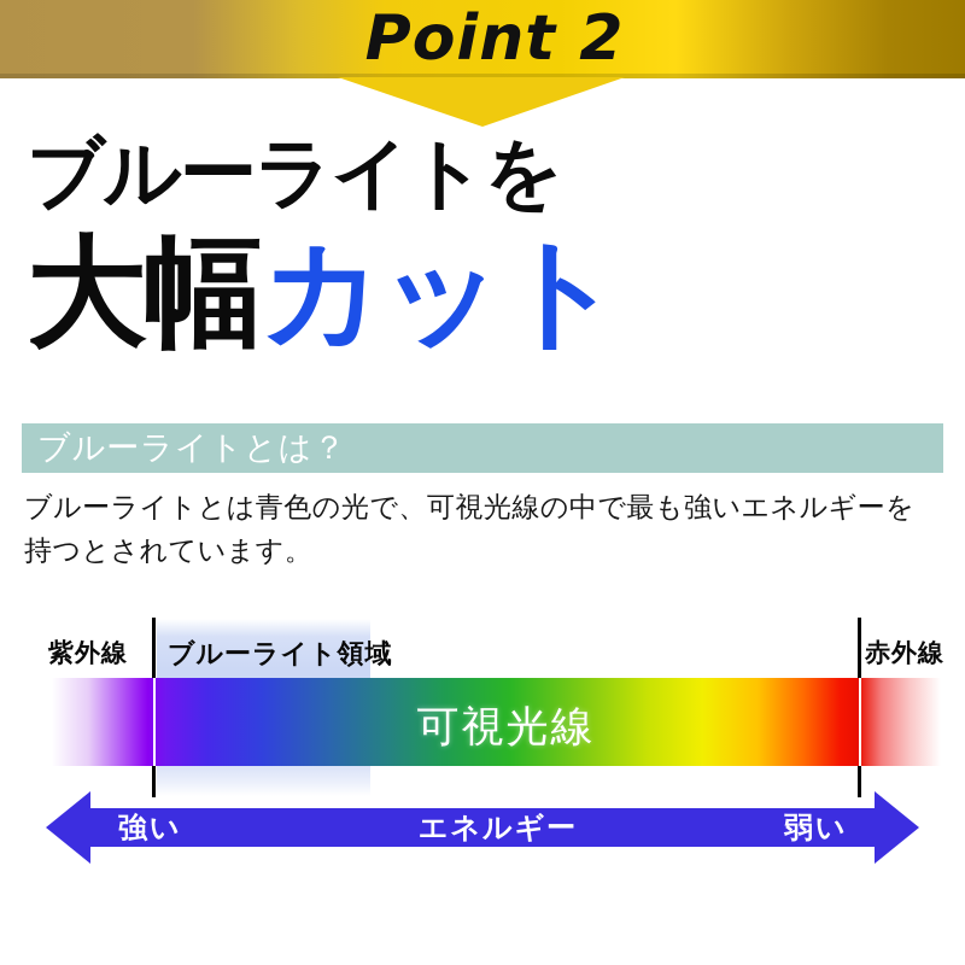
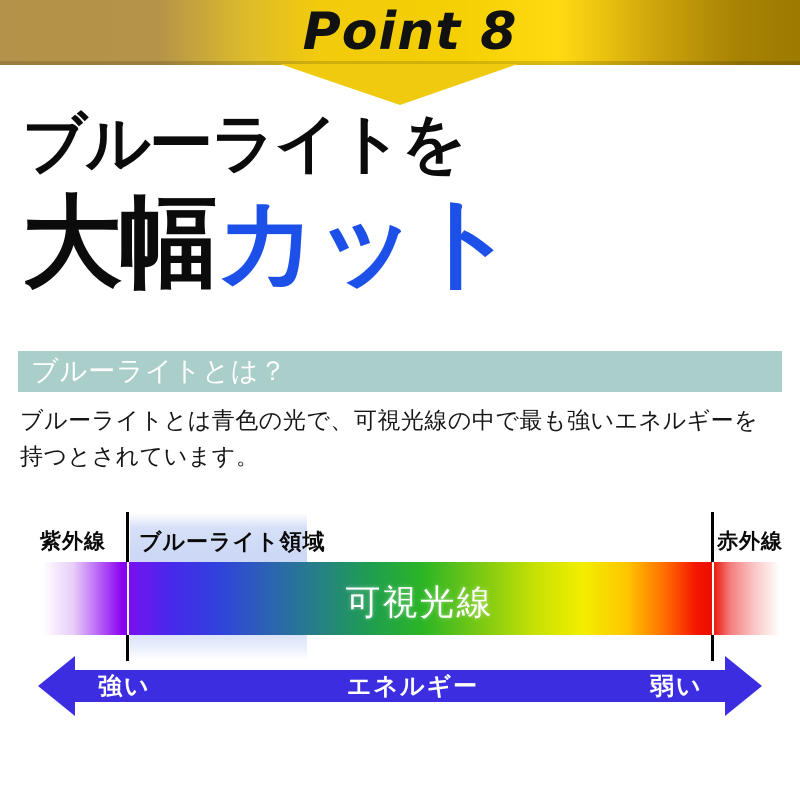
- Point 2
+ Point 8
  ブルーライトを
  大幅カット
  ブルーライトとは？
  ブルーライトとは青色の光で、可視光線の中で最も強いエネルギーを
  持つとされています。
  紫外線
  ブルーライト領域
  赤外線
  可視光線
  強い
  エネルギー
  弱い
